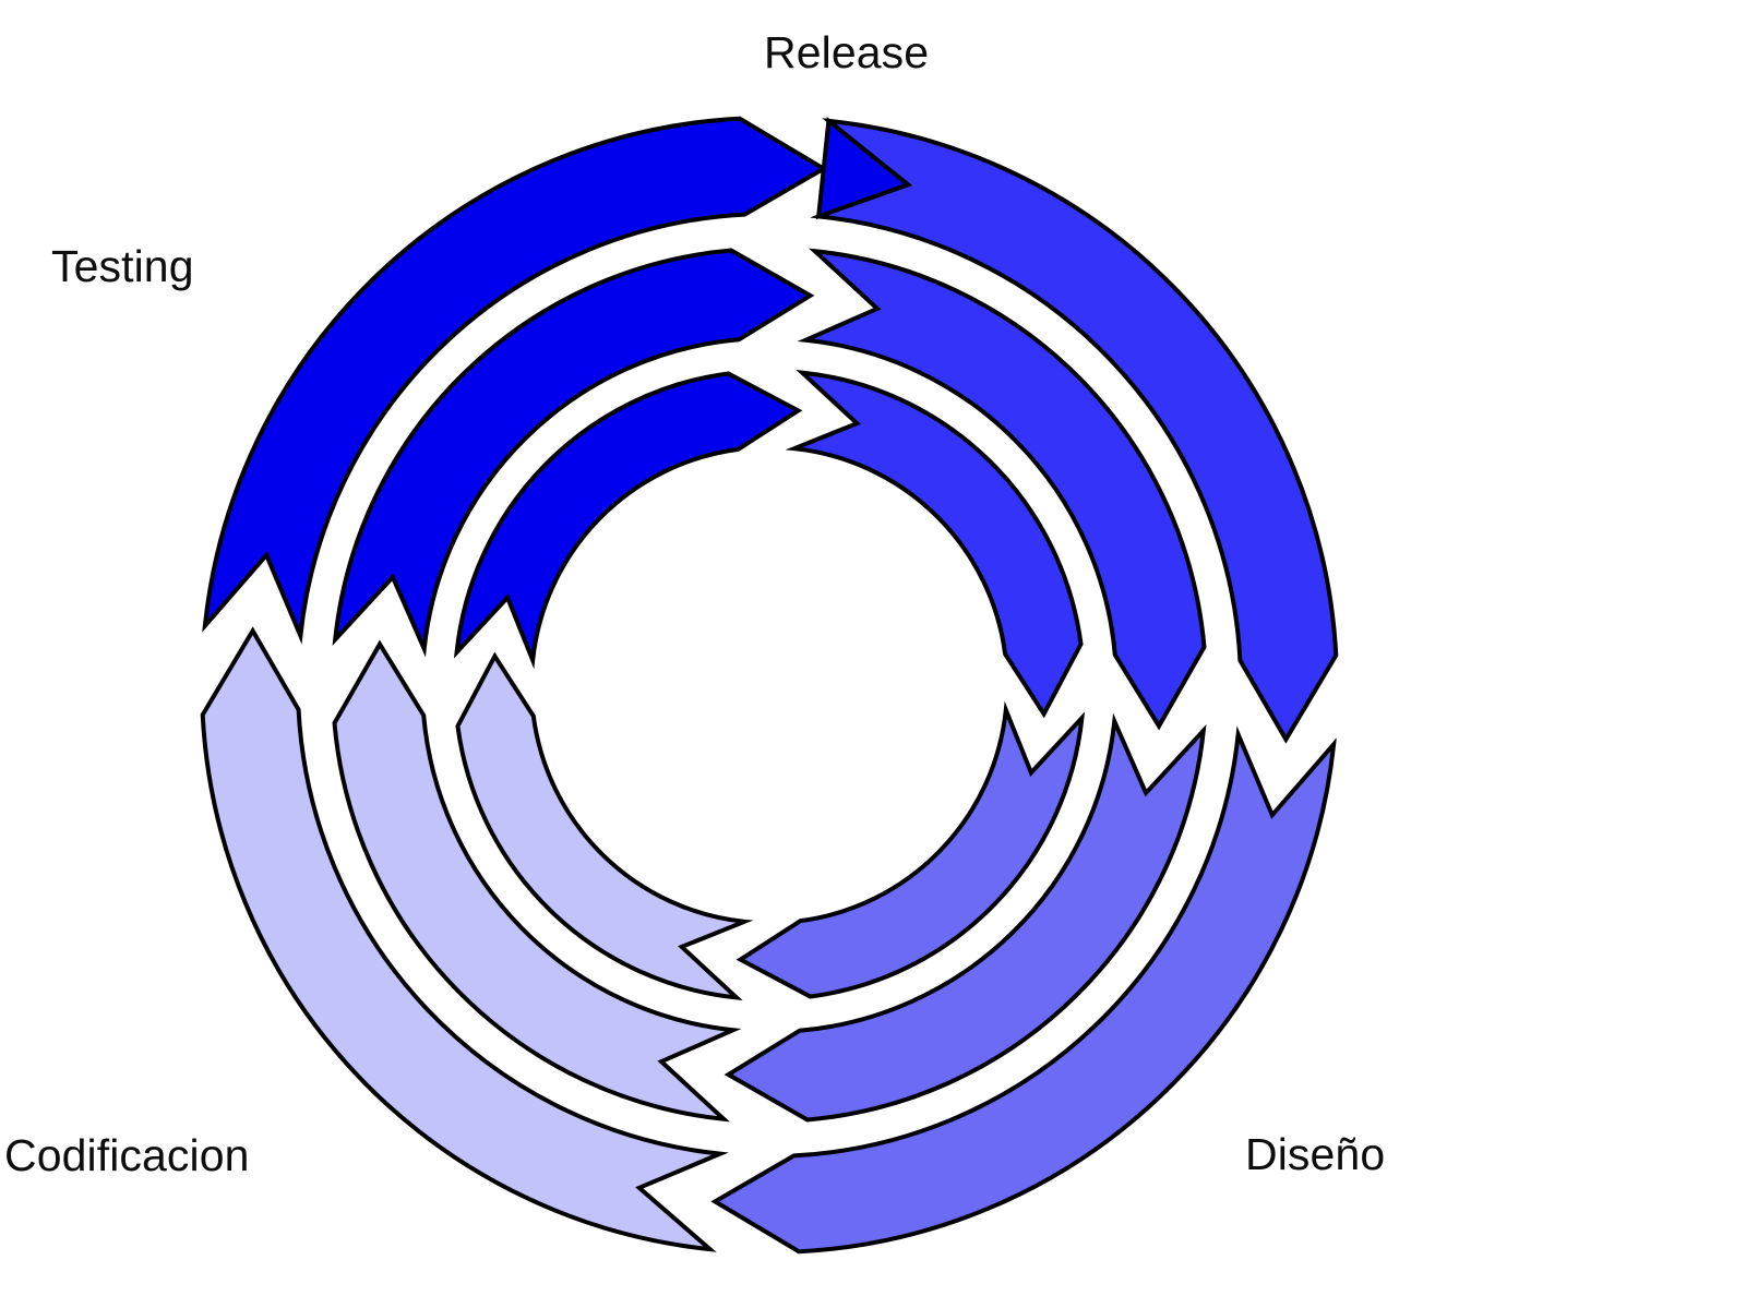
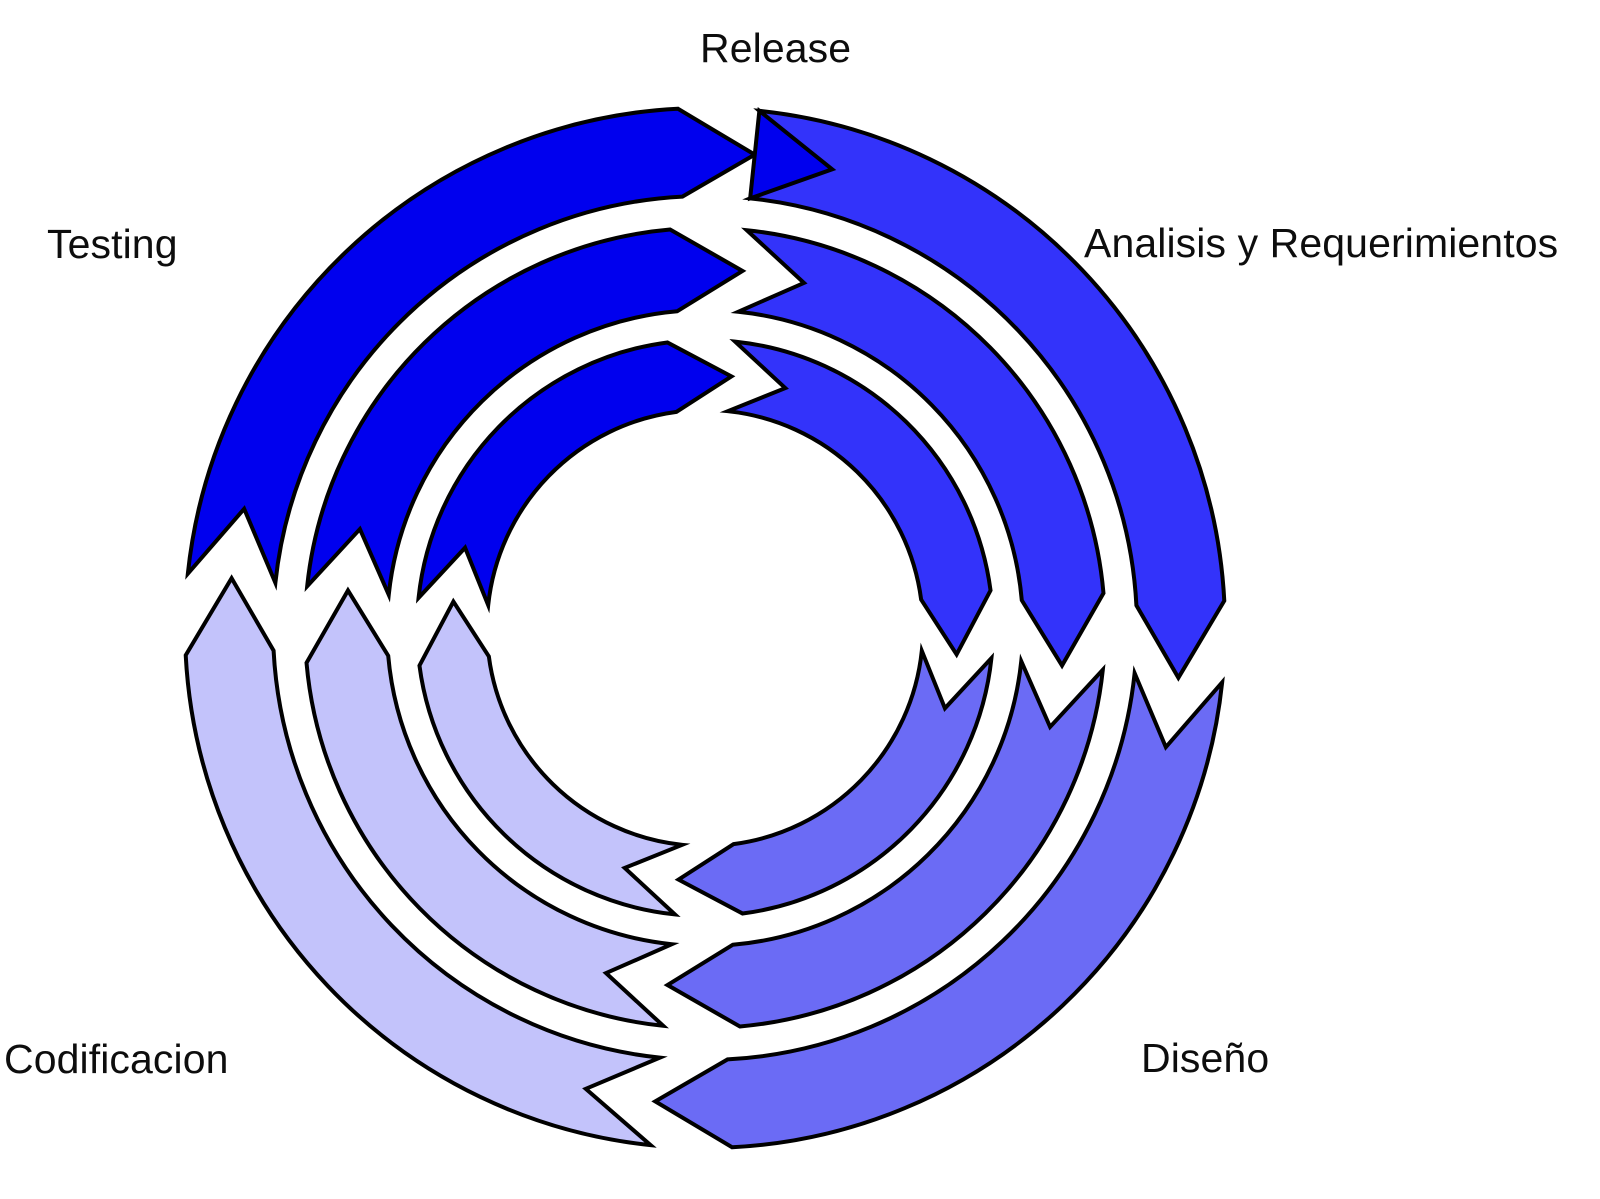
  Release
+ Analisis y Requerimientos
  Testing
  Codificacion
  Diseño
